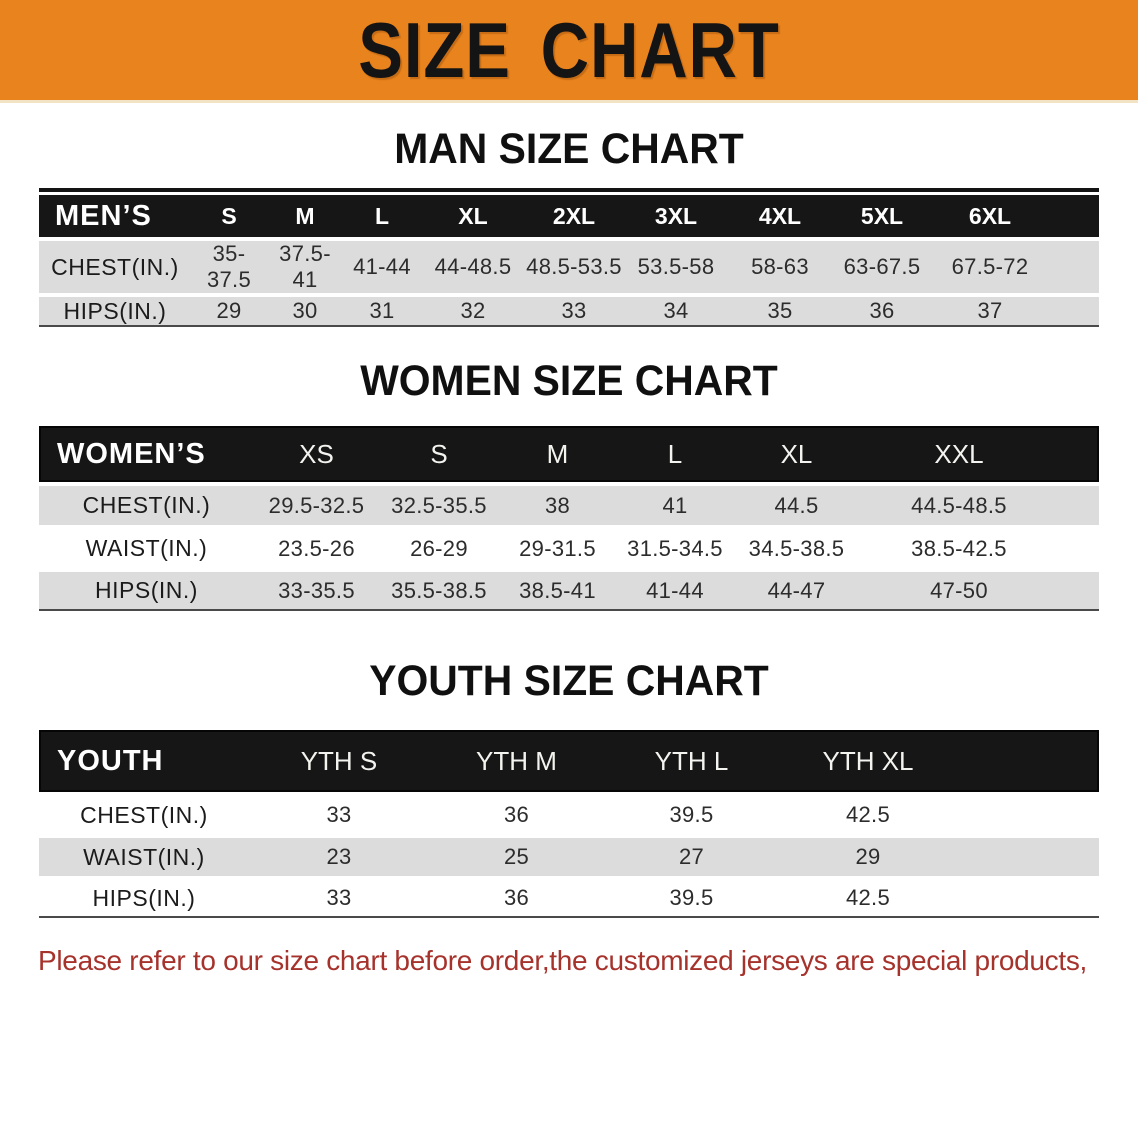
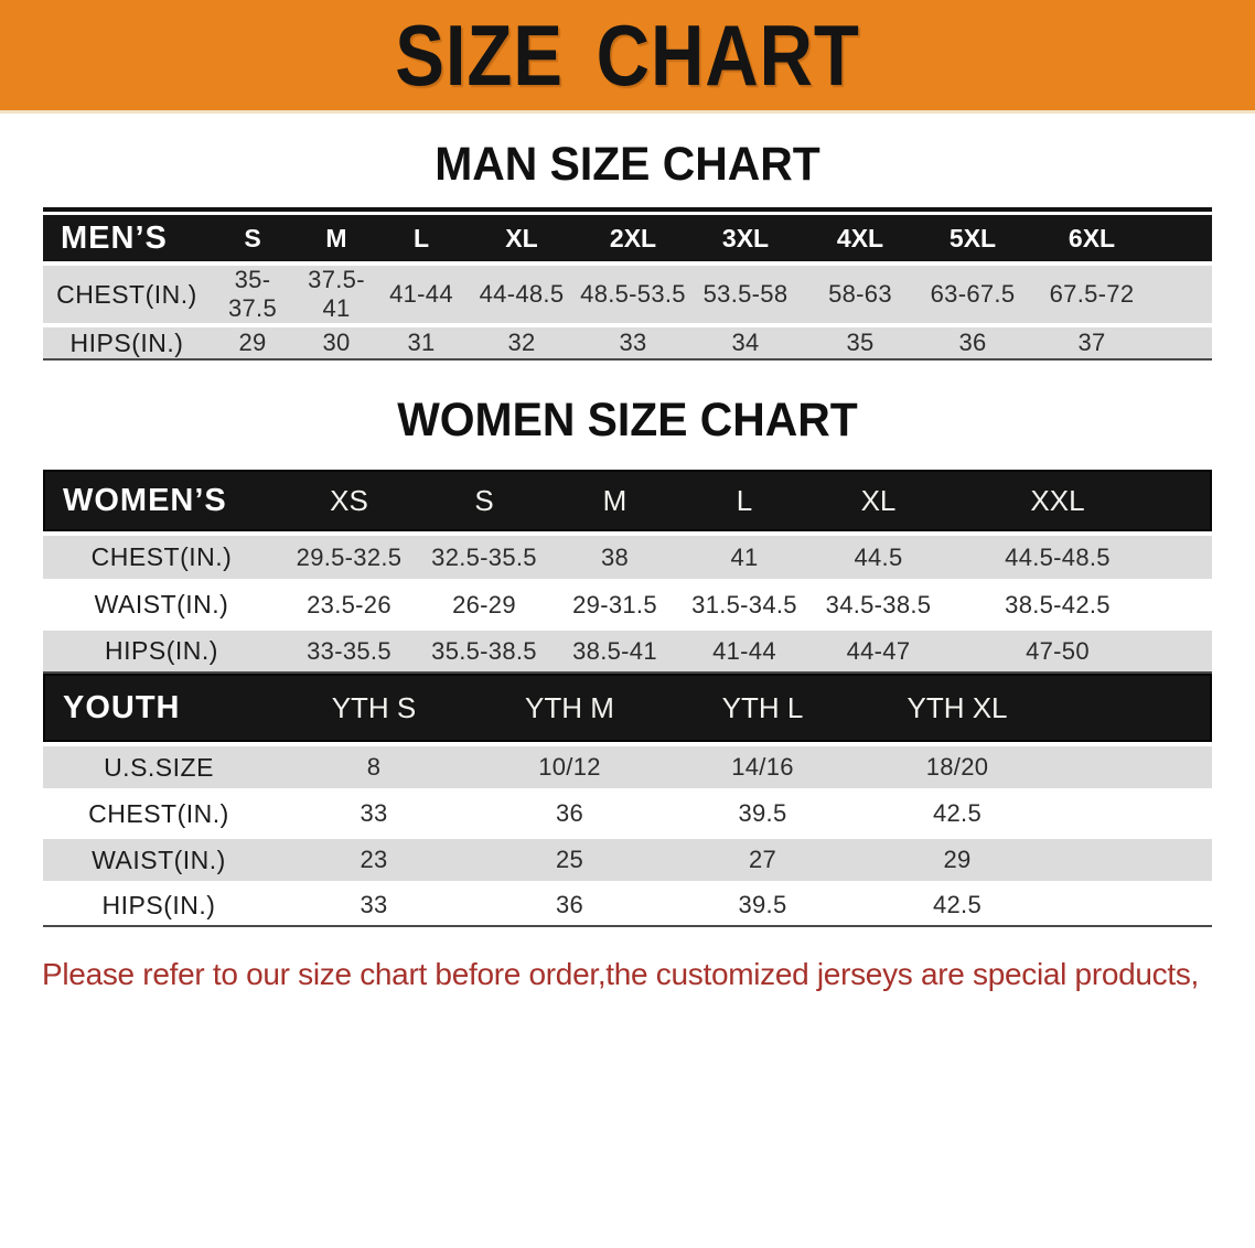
  SIZE CHART
  MAN SIZE CHART
  MEN’S	S	M	L	XL	2XL	3XL	4XL	5XL	6XL
  CHEST(IN.)	35-37.5	37.5-41	41-44	44-48.5	48.5-53.5	53.5-58	58-63	63-67.5	67.5-72
  HIPS(IN.)	29	30	31	32	33	34	35	36	37
  WOMEN SIZE CHART
  WOMEN’S	XS	S	M	L	XL	XXL
  CHEST(IN.)	29.5-32.5	32.5-35.5	38	41	44.5	44.5-48.5
  WAIST(IN.)	23.5-26	26-29	29-31.5	31.5-34.5	34.5-38.5	38.5-42.5
  HIPS(IN.)	33-35.5	35.5-38.5	38.5-41	41-44	44-47	47-50
- YOUTH SIZE CHART
  YOUTH	YTH S	YTH M	YTH L	YTH XL
+ U.S.SIZE	8	10/12	14/16	18/20
  CHEST(IN.)	33	36	39.5	42.5
  WAIST(IN.)	23	25	27	29
  HIPS(IN.)	33	36	39.5	42.5
  Please refer to our size chart before order,the customized jerseys are special products,
